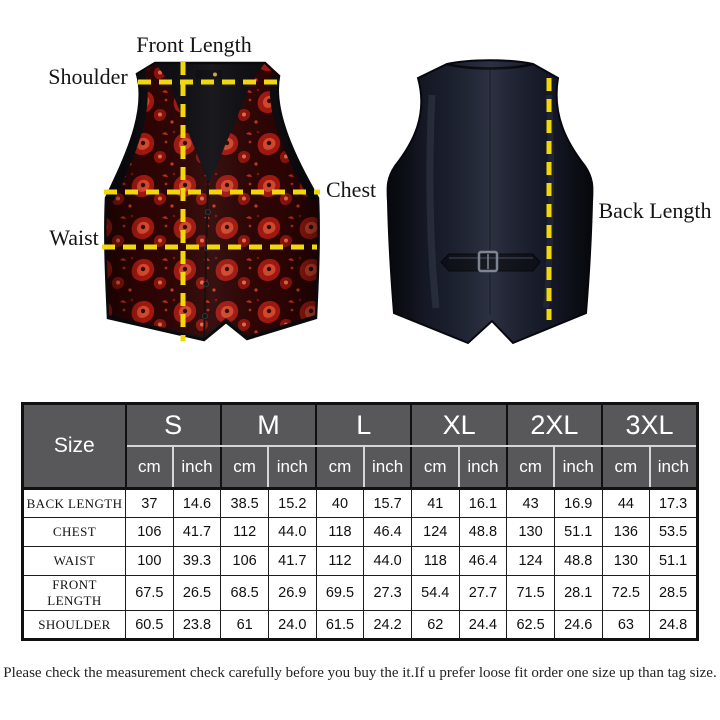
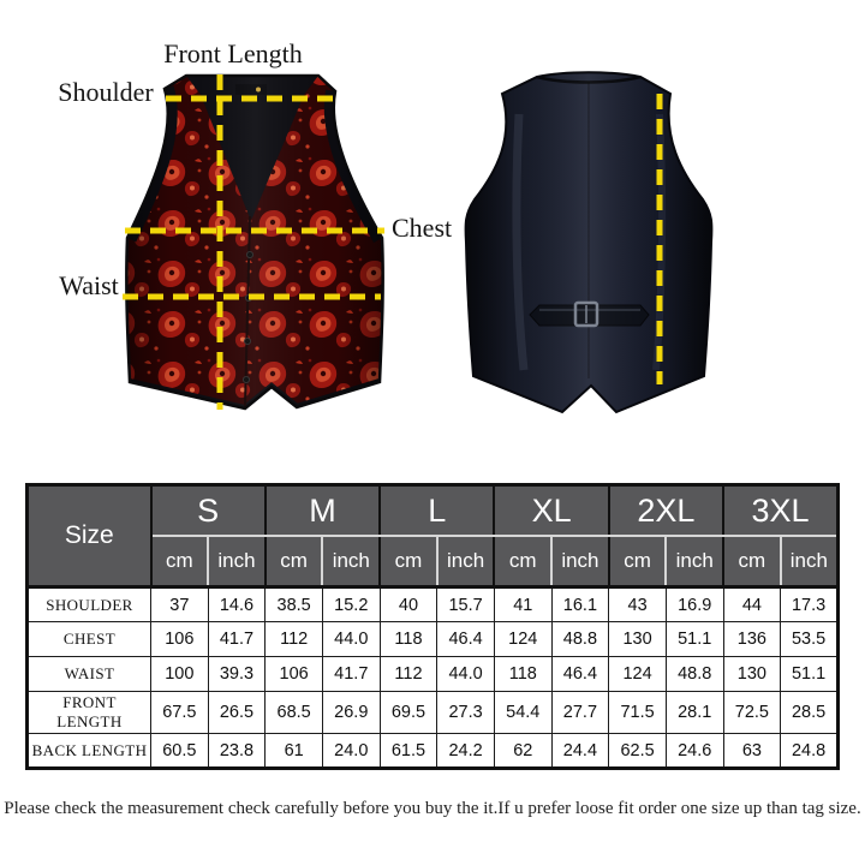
  Front Length
  Shoulder
  Chest
  Waist
- Back Length
  Size	S	M	L	XL	2XL	3XL
  cm	inch	cm	inch	cm	inch	cm	inch	cm	inch	cm	inch
- BACK LENGTH	37	14.6	38.5	15.2	40	15.7	41	16.1	43	16.9	44	17.3
+ SHOULDER	37	14.6	38.5	15.2	40	15.7	41	16.1	43	16.9	44	17.3
  CHEST	106	41.7	112	44.0	118	46.4	124	48.8	130	51.1	136	53.5
  WAIST	100	39.3	106	41.7	112	44.0	118	46.4	124	48.8	130	51.1
  FRONT LENGTH	67.5	26.5	68.5	26.9	69.5	27.3	54.4	27.7	71.5	28.1	72.5	28.5
- SHOULDER	60.5	23.8	61	24.0	61.5	24.2	62	24.4	62.5	24.6	63	24.8
+ BACK LENGTH	60.5	23.8	61	24.0	61.5	24.2	62	24.4	62.5	24.6	63	24.8
  Please check the measurement check carefully before you buy the it.If u prefer loose fit order one size up than tag size.
